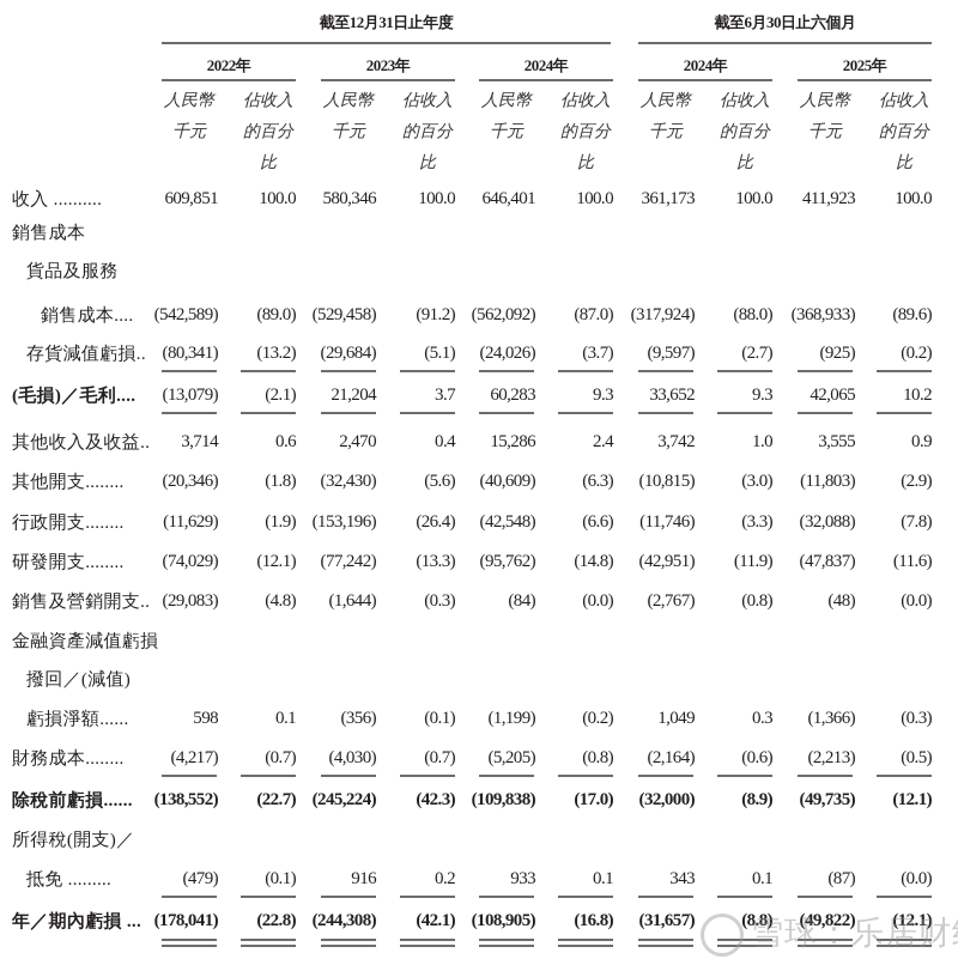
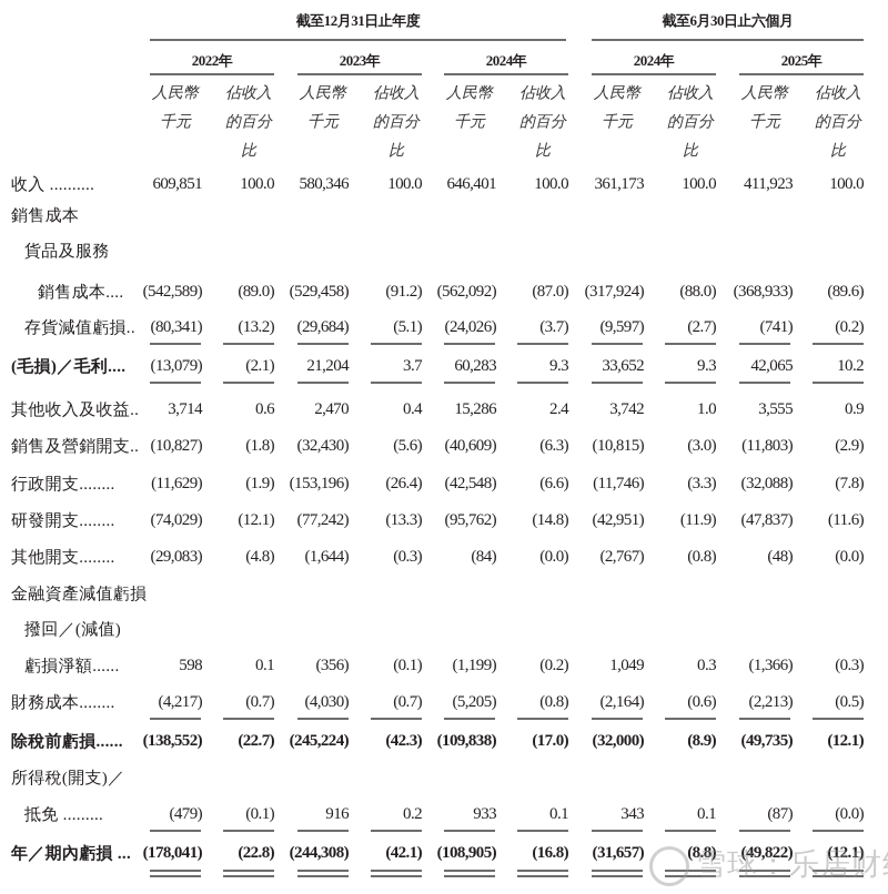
  截至12月31日止年度
  截至6月30日止六個月
  2022年
  人民幣
  千元
  佔收入
  的百分比
  2023年
  人民幣
  千元
  佔收入
  的百分比
  2024年
  人民幣
  千元
  佔收入
  的百分比
  2024年
  人民幣
  千元
  佔收入
  的百分比
  2025年
  人民幣
  千元
  佔收入
  的百分比
  收入 ..........
  609,851
  100.0
  580,346
  100.0
  646,401
  100.0
  361,173
  100.0
  411,923
  100.0
  銷售成本
  貨品及服務
  銷售成本....
  (542,589)
  (89.0)
  (529,458)
  (91.2)
  (562,092)
  (87.0)
  (317,924)
  (88.0)
  (368,933)
  (89.6)
  存貨減值虧損..
  (80,341)
  (13.2)
  (29,684)
  (5.1)
  (24,026)
  (3.7)
  (9,597)
  (2.7)
- (925)
+ (741)
  (0.2)
  (毛損)／毛利....
  (13,079)
  (2.1)
  21,204
  3.7
  60,283
  9.3
  33,652
  9.3
  42,065
  10.2
  其他收入及收益..
  3,714
  0.6
  2,470
  0.4
  15,286
  2.4
  3,742
  1.0
  3,555
  0.9
- 其他開支........
+ 銷售及營銷開支..
- (20,346)
+ (10,827)
  (1.8)
  (32,430)
  (5.6)
  (40,609)
  (6.3)
  (10,815)
  (3.0)
  (11,803)
  (2.9)
  行政開支........
  (11,629)
  (1.9)
  (153,196)
  (26.4)
  (42,548)
  (6.6)
  (11,746)
  (3.3)
  (32,088)
  (7.8)
  研發開支........
  (74,029)
  (12.1)
  (77,242)
  (13.3)
  (95,762)
  (14.8)
  (42,951)
  (11.9)
  (47,837)
  (11.6)
- 銷售及營銷開支..
+ 其他開支........
  (29,083)
  (4.8)
  (1,644)
  (0.3)
  (84)
  (0.0)
  (2,767)
  (0.8)
  (48)
  (0.0)
  金融資產減值虧損
  撥回／(減值)
  虧損淨額......
  598
  0.1
  (356)
  (0.1)
  (1,199)
  (0.2)
  1,049
  0.3
  (1,366)
  (0.3)
  財務成本........
  (4,217)
  (0.7)
  (4,030)
  (0.7)
  (5,205)
  (0.8)
  (2,164)
  (0.6)
  (2,213)
  (0.5)
  除稅前虧損......
  (138,552)
  (22.7)
  (245,224)
  (42.3)
  (109,838)
  (17.0)
  (32,000)
  (8.9)
  (49,735)
  (12.1)
  所得稅(開支)／
  抵免 .........
  (479)
  (0.1)
  916
  0.2
  933
  0.1
  343
  0.1
  (87)
  (0.0)
  年／期內虧損 ...
  (178,041)
  (22.8)
  (244,308)
  (42.1)
  (108,905)
  (16.8)
  (31,657)
  (8.8)
  (49,822)
  (12.1)
  雪球：乐居财
